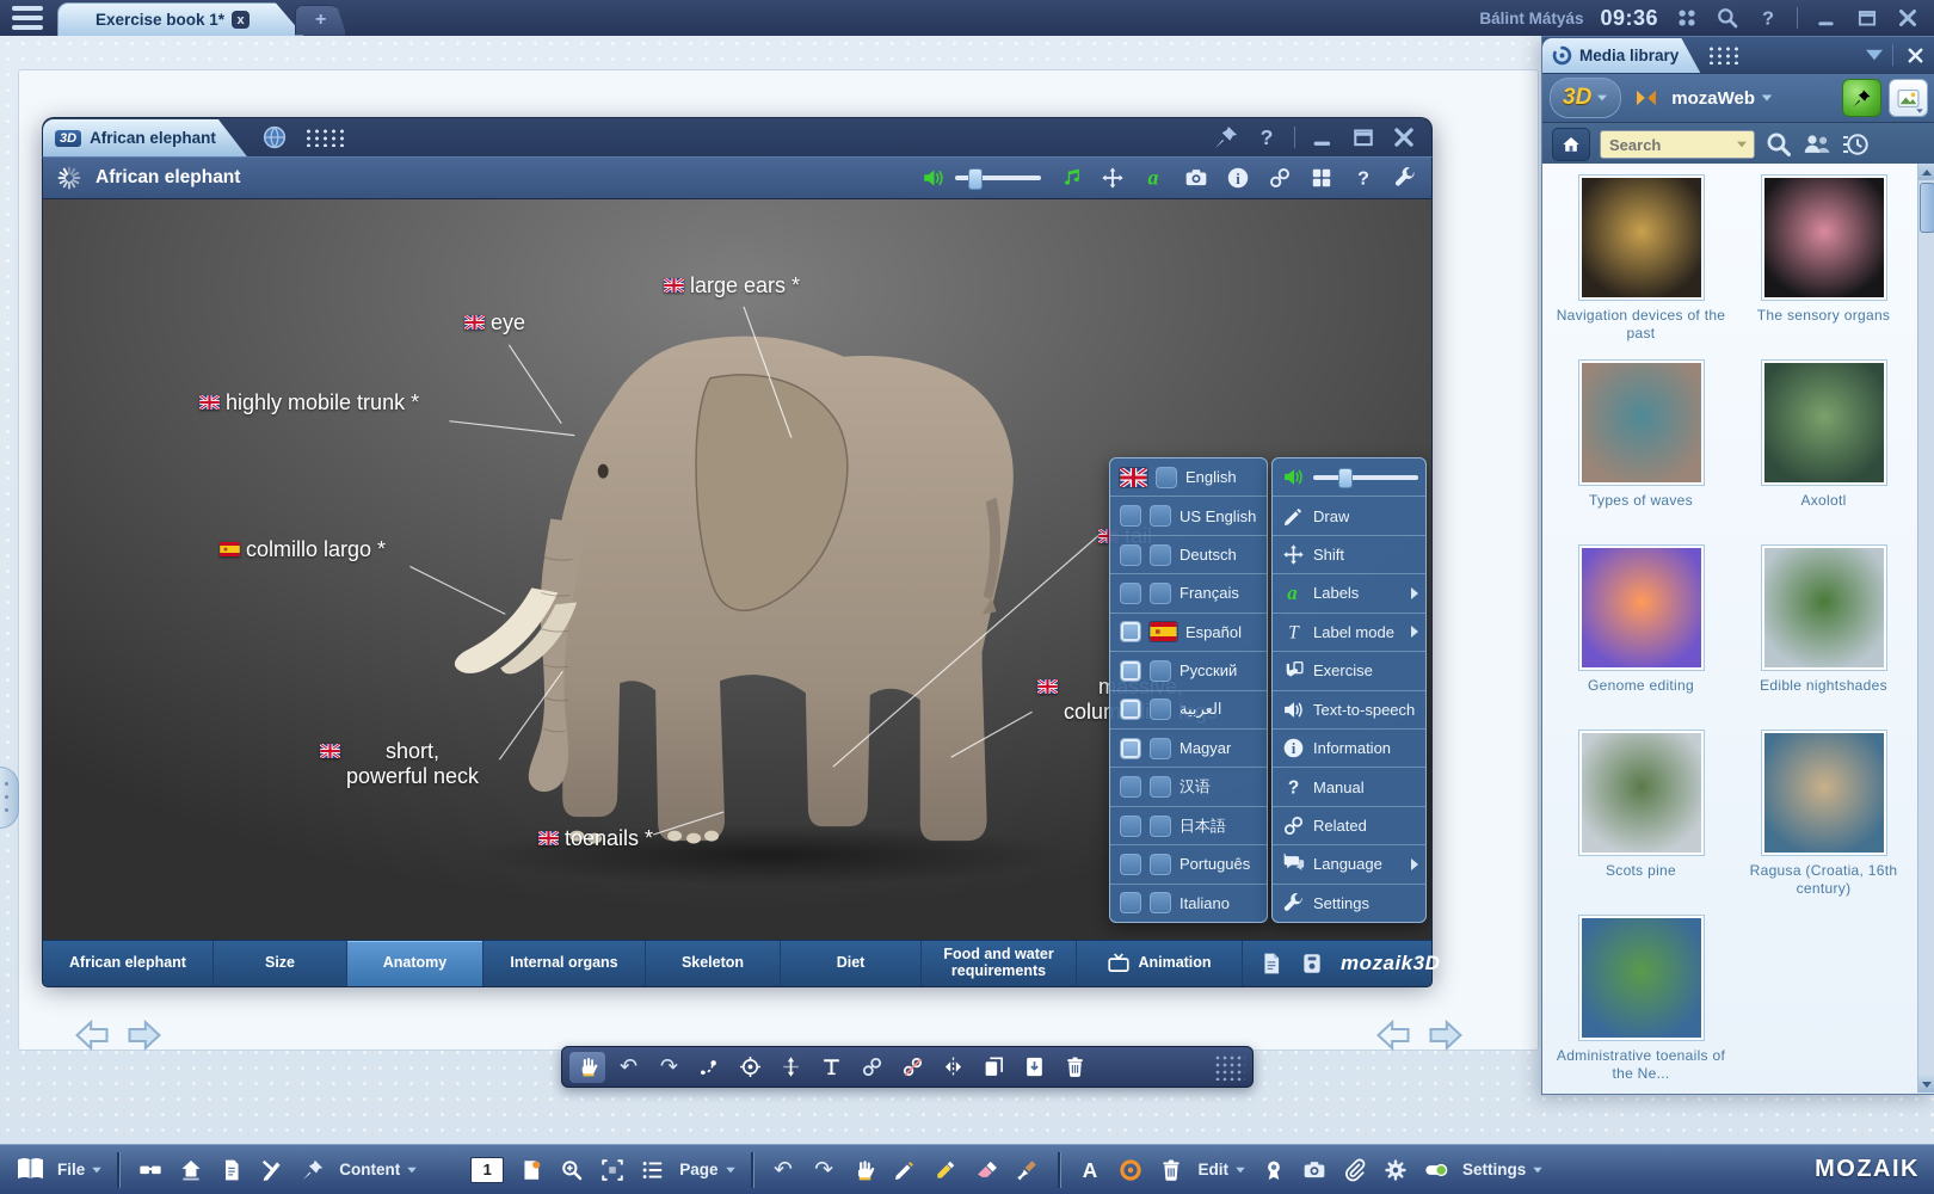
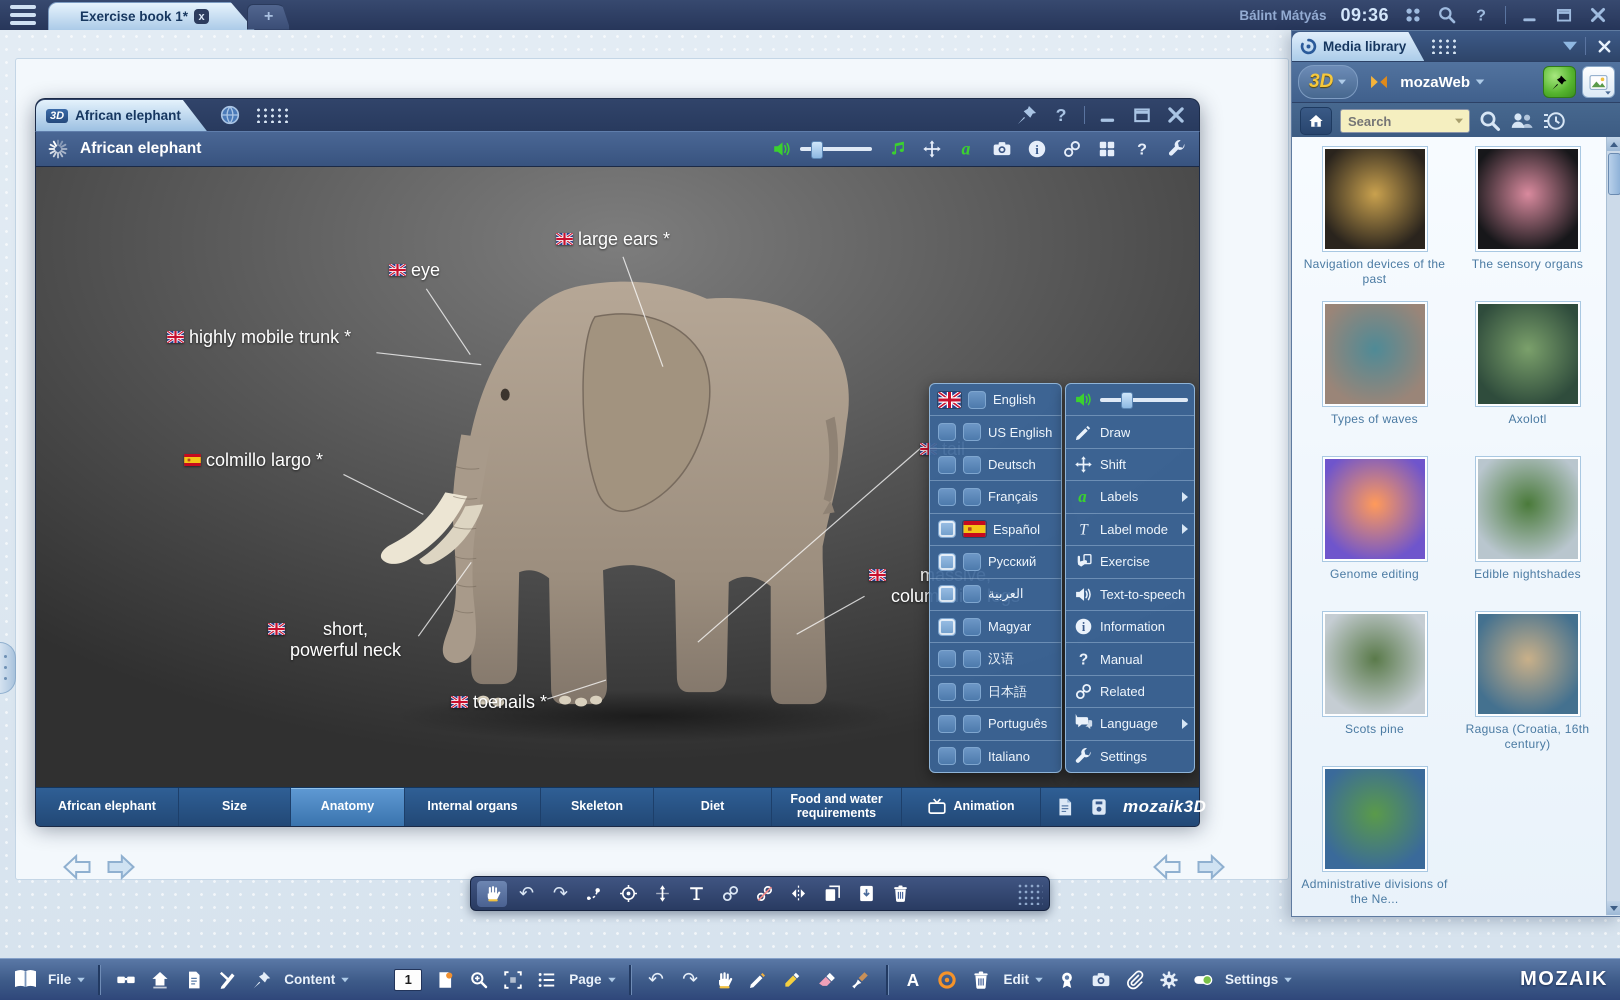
  Exercise book 1*
  x
  +
  Bálint Mátyás
  09:36
  ?
  3D
  African elephant
  ?
  African elephant
  a
  i
  ?
  large ears *
  eye
  highly mobile trunk *
  colmillo largo *
  short,
  powerful neck
  toenails *
  English
  US English
  Deutsch
  Français
  Español
  Русский
  العربية
  Magyar
  汉语
  日本語
  Português
  Italiano
  Draw
  Shift
  a
  Labels
  T
  Label mode
  Exercise
  Text-to-speech
  i
  Information
  ?
  Manual
  Related
  Language
  Settings
  African elephant
  Size
  Anatomy
  Internal organs
  Skeleton
  Diet
  Food and water requirements
  Animation
  mozaik3D
  ↶
  ↷
  Media library
  3D
  mozaWeb
  Search
  Navigation devices of the past
  The sensory organs
  Types of waves
  Axolotl
  Genome editing
  Edible nightshades
  Scots pine
  Ragusa (Croatia, 16th century)
- Administrative toenails of the Ne...
+ Administrative divisions of the Ne...
  File
  Content
  1
  Page
  ↶
  ↷
  A
  Edit
  Settings
  MOZAIK
